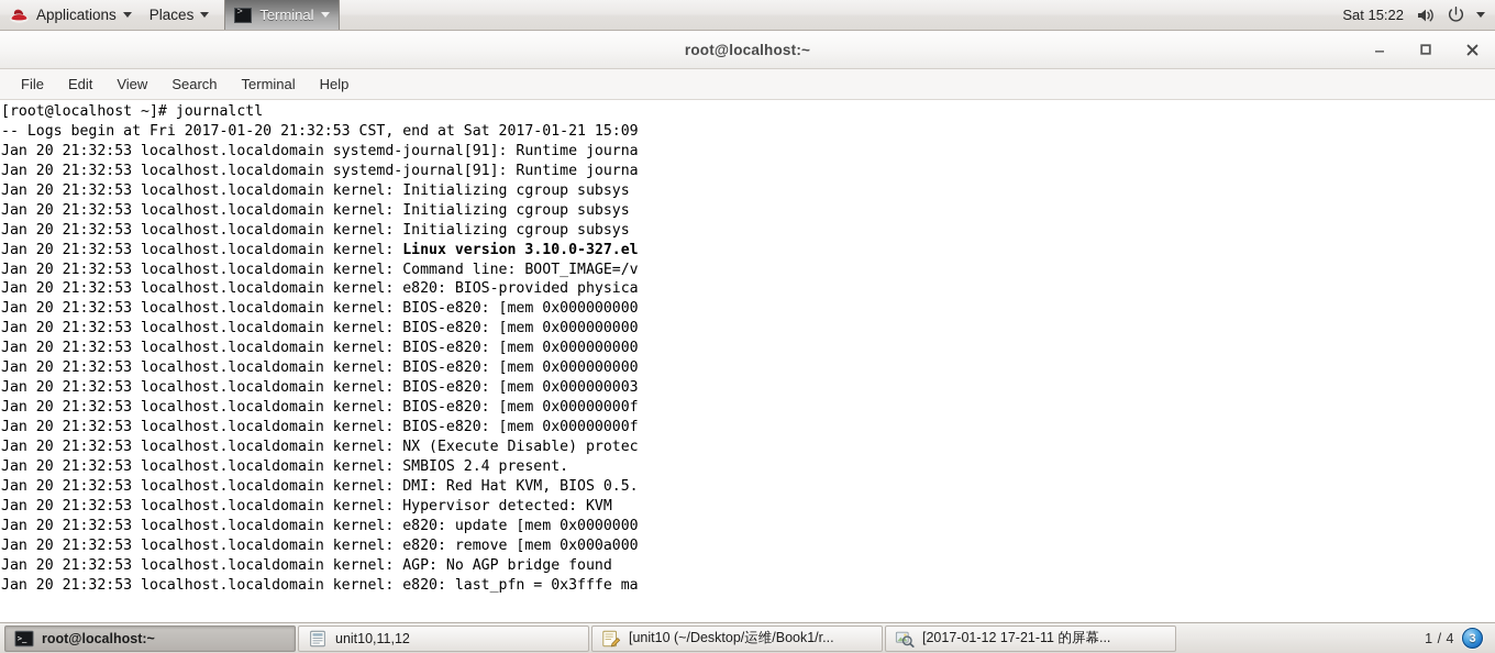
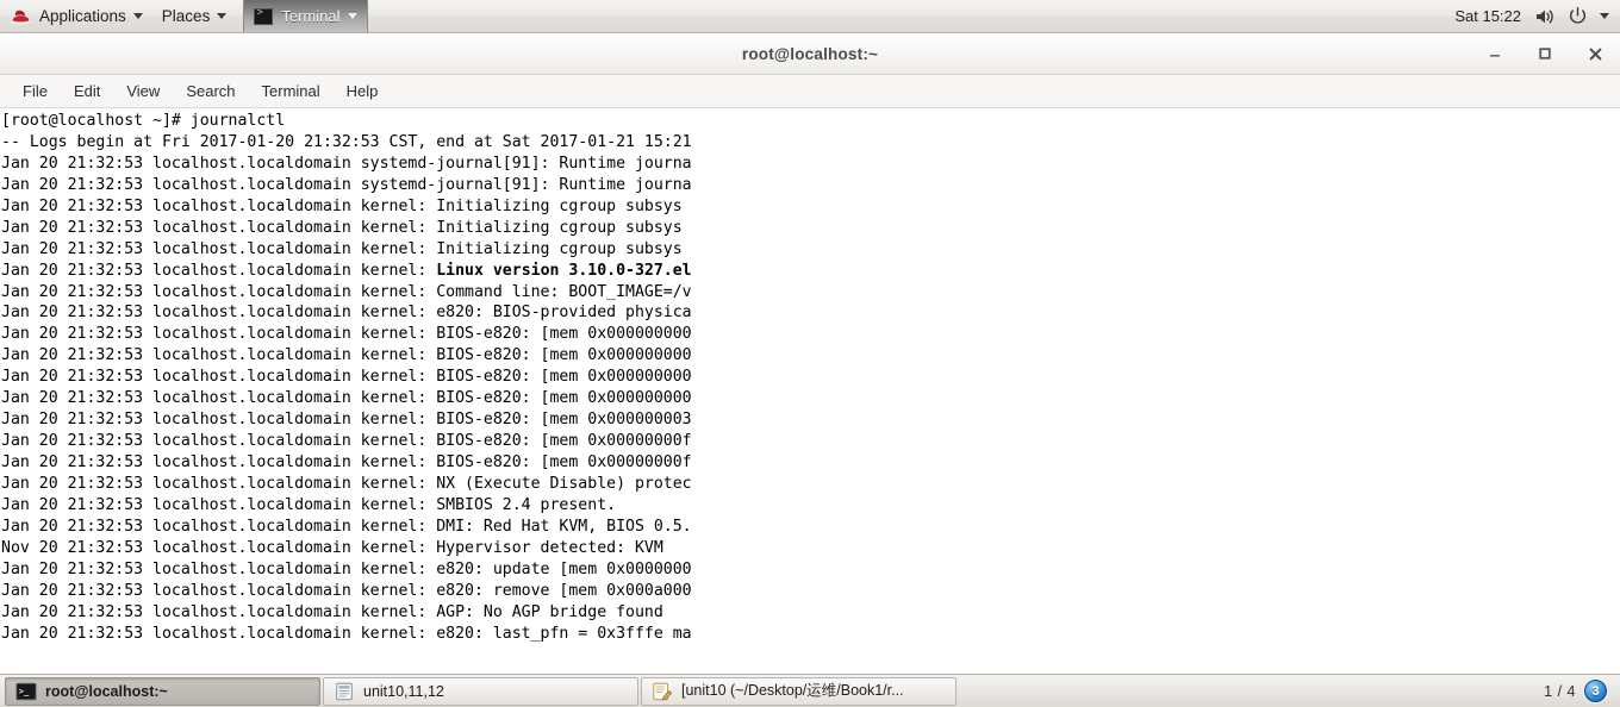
  Applications
  Places
  Terminal
  Sat 15:22
  root@localhost:~
  File
  Edit
  View
  Search
  Terminal
  Help
  [root@localhost ~]# journalctl
- -- Logs begin at Fri 2017-01-20 21:32:53 CST, end at Sat 2017-01-21 15:09
+ -- Logs begin at Fri 2017-01-20 21:32:53 CST, end at Sat 2017-01-21 15:21
  Jan 20 21:32:53 localhost.localdomain systemd-journal[91]: Runtime journa
  Jan 20 21:32:53 localhost.localdomain systemd-journal[91]: Runtime journa
  Jan 20 21:32:53 localhost.localdomain kernel: Initializing cgroup subsys
  Jan 20 21:32:53 localhost.localdomain kernel: Initializing cgroup subsys
  Jan 20 21:32:53 localhost.localdomain kernel: Initializing cgroup subsys
  Jan 20 21:32:53 localhost.localdomain kernel: Linux version 3.10.0-327.el
  Jan 20 21:32:53 localhost.localdomain kernel: Command line: BOOT_IMAGE=/v
  Jan 20 21:32:53 localhost.localdomain kernel: e820: BIOS-provided physica
  Jan 20 21:32:53 localhost.localdomain kernel: BIOS-e820: [mem 0x000000000
  Jan 20 21:32:53 localhost.localdomain kernel: BIOS-e820: [mem 0x000000000
  Jan 20 21:32:53 localhost.localdomain kernel: BIOS-e820: [mem 0x000000000
  Jan 20 21:32:53 localhost.localdomain kernel: BIOS-e820: [mem 0x000000000
  Jan 20 21:32:53 localhost.localdomain kernel: BIOS-e820: [mem 0x000000003
  Jan 20 21:32:53 localhost.localdomain kernel: BIOS-e820: [mem 0x00000000f
  Jan 20 21:32:53 localhost.localdomain kernel: BIOS-e820: [mem 0x00000000f
  Jan 20 21:32:53 localhost.localdomain kernel: NX (Execute Disable) protec
  Jan 20 21:32:53 localhost.localdomain kernel: SMBIOS 2.4 present.
  Jan 20 21:32:53 localhost.localdomain kernel: DMI: Red Hat KVM, BIOS 0.5.
- Jan 20 21:32:53 localhost.localdomain kernel: Hypervisor detected: KVM
+ Nov 20 21:32:53 localhost.localdomain kernel: Hypervisor detected: KVM
  Jan 20 21:32:53 localhost.localdomain kernel: e820: update [mem 0x0000000
  Jan 20 21:32:53 localhost.localdomain kernel: e820: remove [mem 0x000a000
  Jan 20 21:32:53 localhost.localdomain kernel: AGP: No AGP bridge found
  Jan 20 21:32:53 localhost.localdomain kernel: e820: last_pfn = 0x3fffe ma
  >_
  root@localhost:~
  unit10,11,12
  [unit10 (~/Desktop/运维/Book1/r...
- [2017-01-12 17-21-11 的屏幕...
  1 / 4
  3
